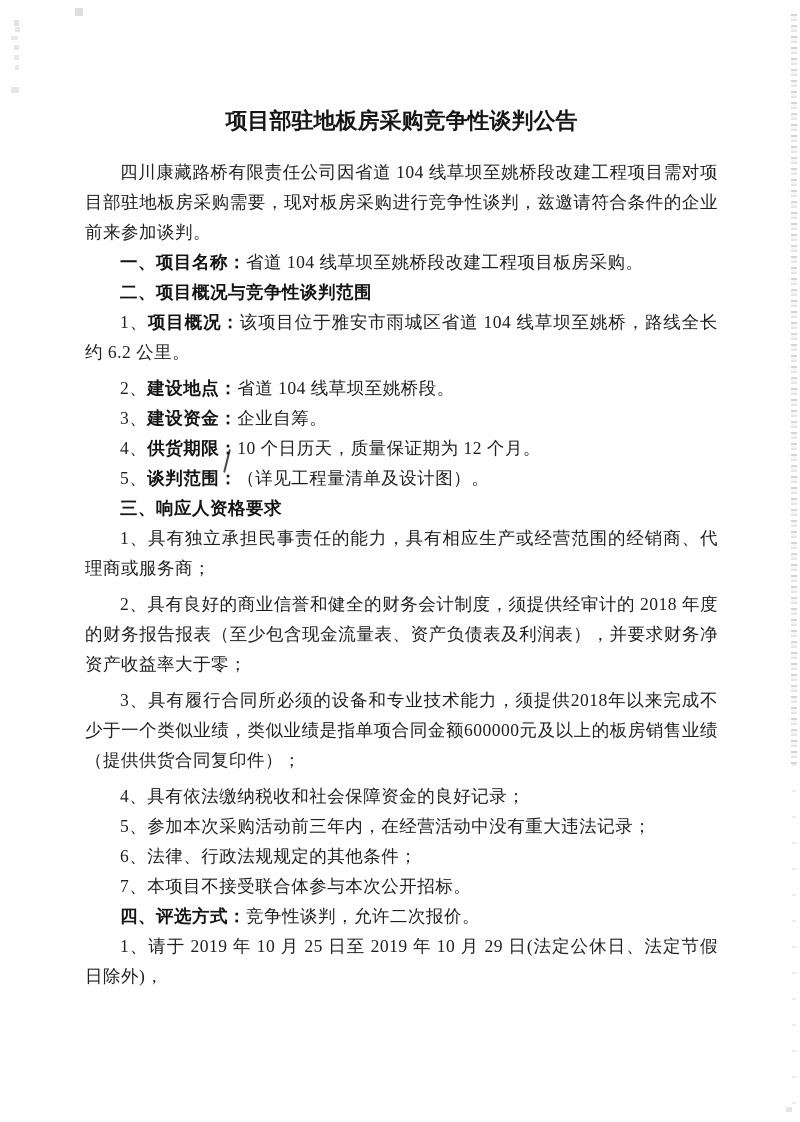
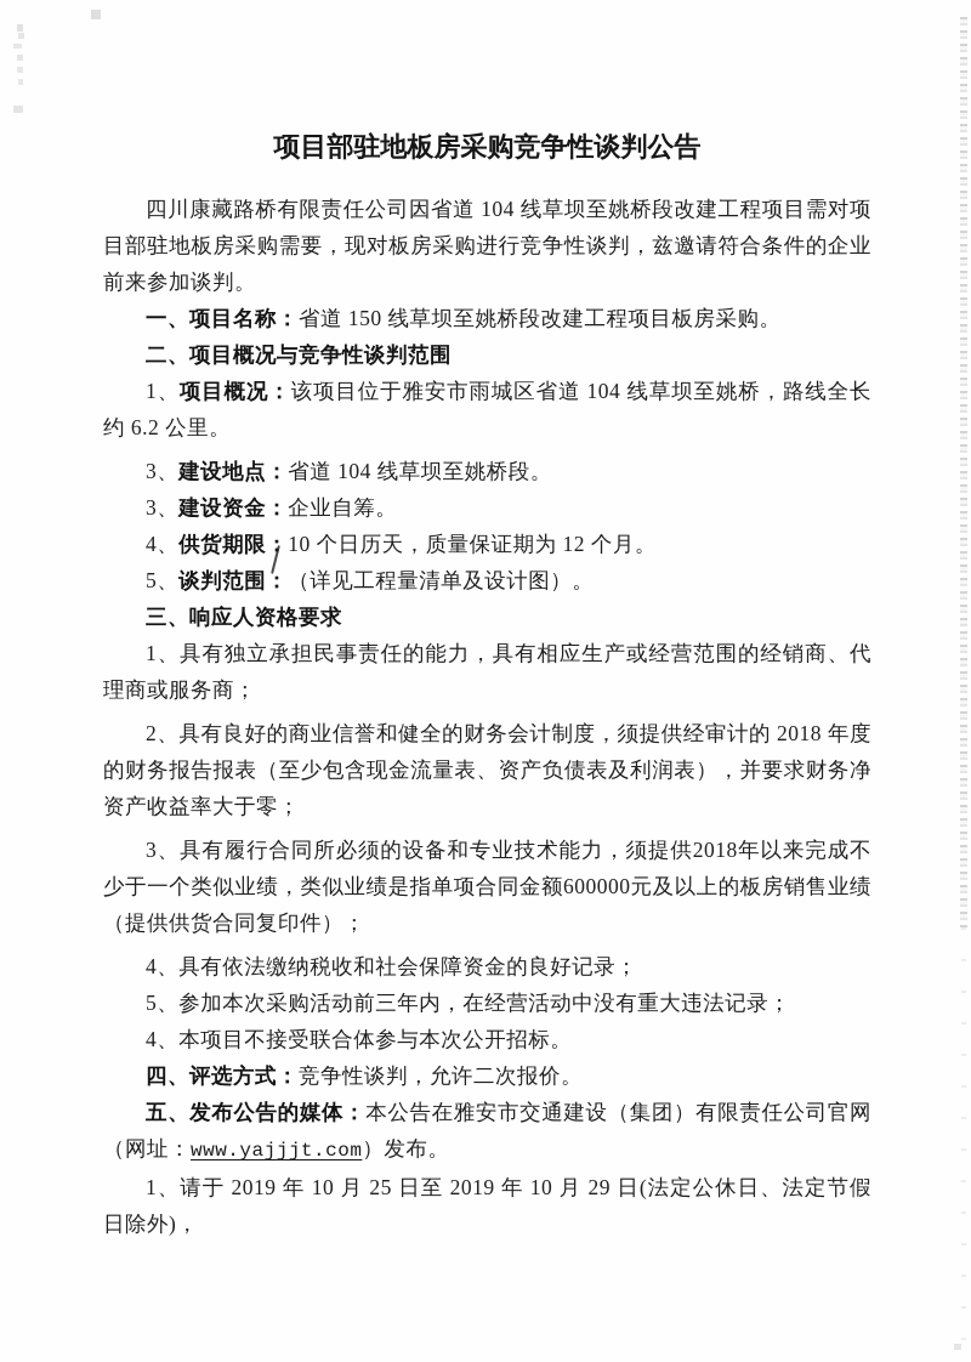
  项目部驻地板房采购竞争性谈判公告
  四川康藏路桥有限责任公司因省道 104 线草坝至姚桥段改建工程项目需对项目部驻地板房采购需要，现对板房采购进行竞争性谈判，兹邀请符合条件的企业前来参加谈判。
- 一、项目名称：省道 104 线草坝至姚桥段改建工程项目板房采购。
+ 一、项目名称：省道 150 线草坝至姚桥段改建工程项目板房采购。
  二、项目概况与竞争性谈判范围
  1、项目概况：该项目位于雅安市雨城区省道 104 线草坝至姚桥，路线全长约 6.2 公里。
- 2、建设地点：省道 104 线草坝至姚桥段。
+ 3、建设地点：省道 104 线草坝至姚桥段。
  3、建设资金：企业自筹。
  4、供货期限：10 个日历天，质量保证期为 12 个月。
  5、谈判范围：（详见工程量清单及设计图）。
  三、响应人资格要求
  1、具有独立承担民事责任的能力，具有相应生产或经营范围的经销商、代理商或服务商；
  2、具有良好的商业信誉和健全的财务会计制度，须提供经审计的 2018 年度的财务报告报表（至少包含现金流量表、资产负债表及利润表），并要求财务净资产收益率大于零；
  3、具有履行合同所必须的设备和专业技术能力，须提供2018年以来完成不少于一个类似业绩，类似业绩是指单项合同金额600000元及以上的板房销售业绩（提供供货合同复印件）；
  4、具有依法缴纳税收和社会保障资金的良好记录；
  5、参加本次采购活动前三年内，在经营活动中没有重大违法记录；
- 6、法律、行政法规规定的其他条件；
- 7、本项目不接受联合体参与本次公开招标。
+ 4、本项目不接受联合体参与本次公开招标。
  四、评选方式：竞争性谈判，允许二次报价。
+ 五、发布公告的媒体：本公告在雅安市交通建设（集团）有限责任公司官网（网址：www.yajjjt.com）发布。
  1、请于 2019 年 10 月 25 日至 2019 年 10 月 29 日(法定公休日、法定节假日除外)，
